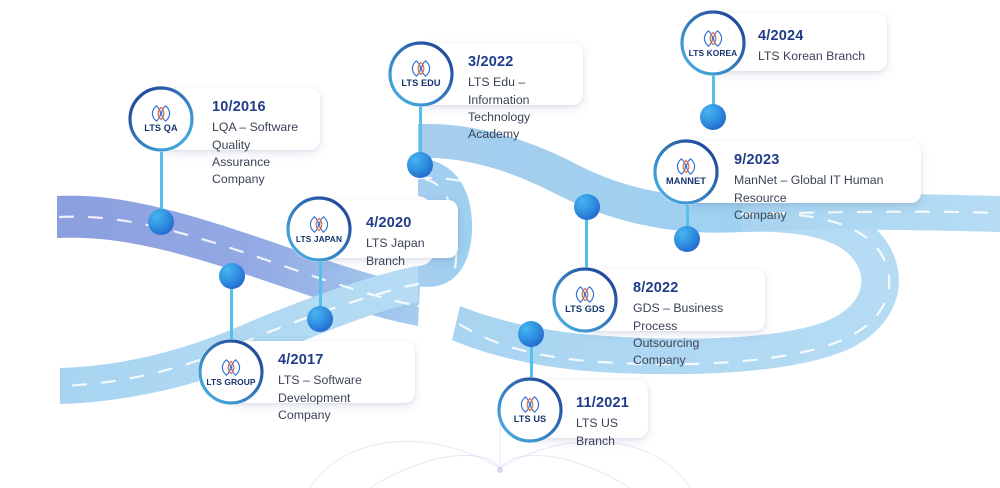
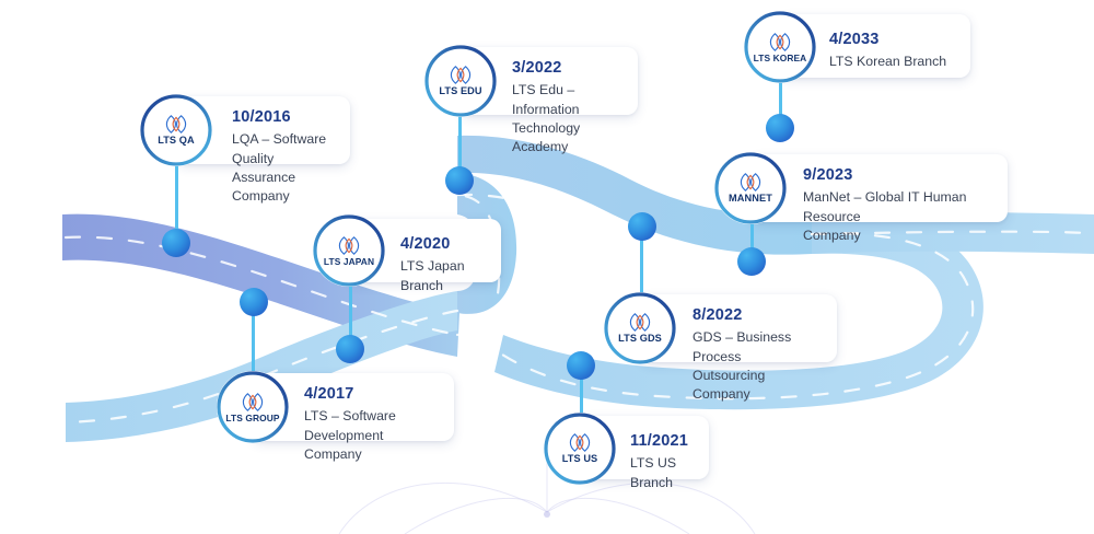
  10/2016
  LQA – Software Quality
  Assurance Company
  LTS QA
  4/2017
  LTS – Software Development
  Company
  LTS GROUP
  4/2020
  LTS Japan Branch
  LTS JAPAN
  11/2021
  LTS US Branch
  LTS US
  3/2022
  LTS Edu – Information
  Technology Academy
  LTS EDU
  8/2022
  GDS – Business Process
  Outsourcing Company
  LTS GDS
  9/2023
  ManNet – Global IT Human Resource
  Company
  MANNET
- 4/2024
+ 4/2033
  LTS Korean Branch
  LTS KOREA
